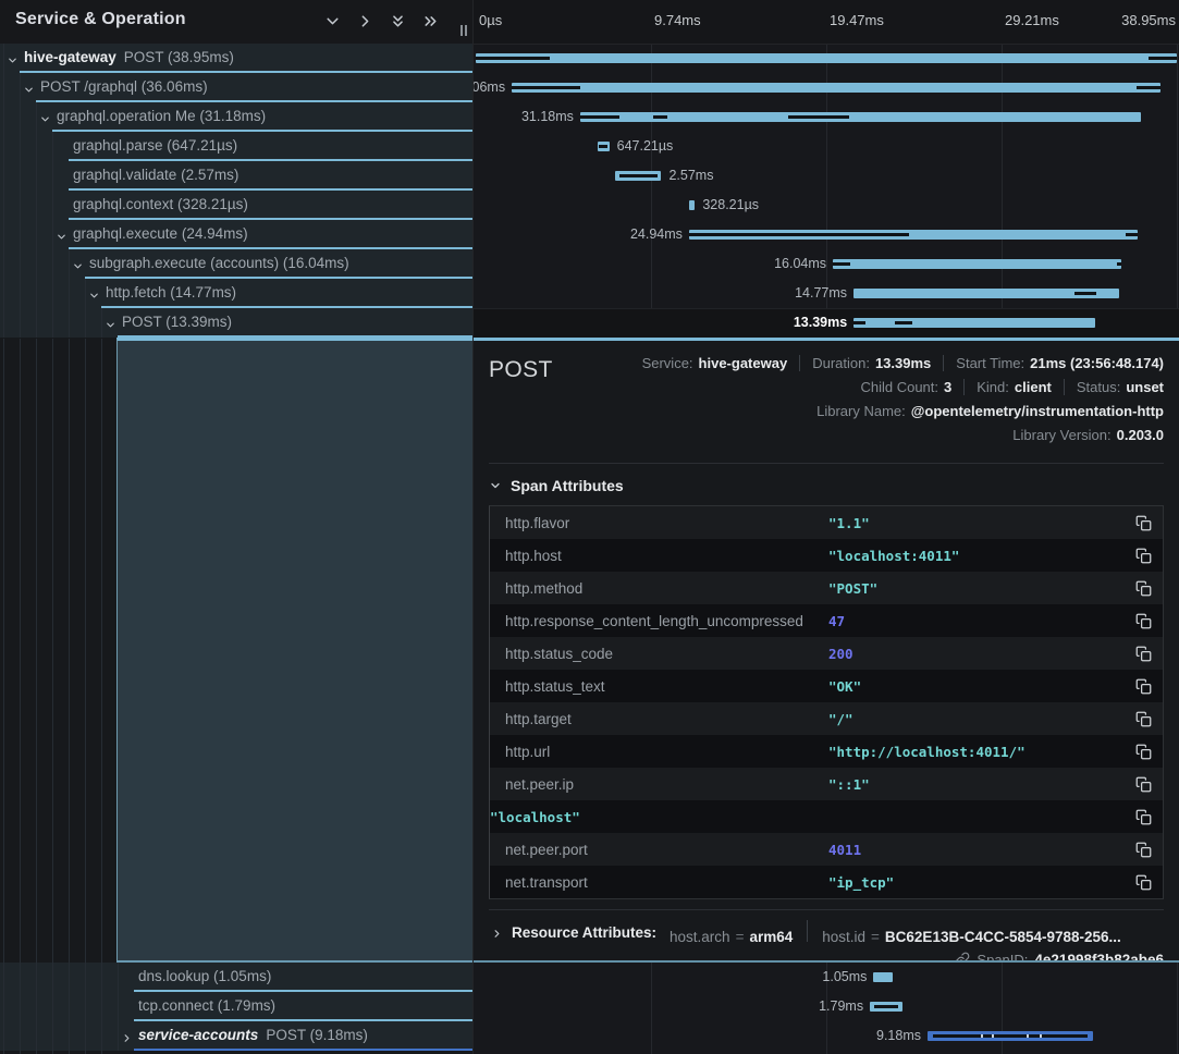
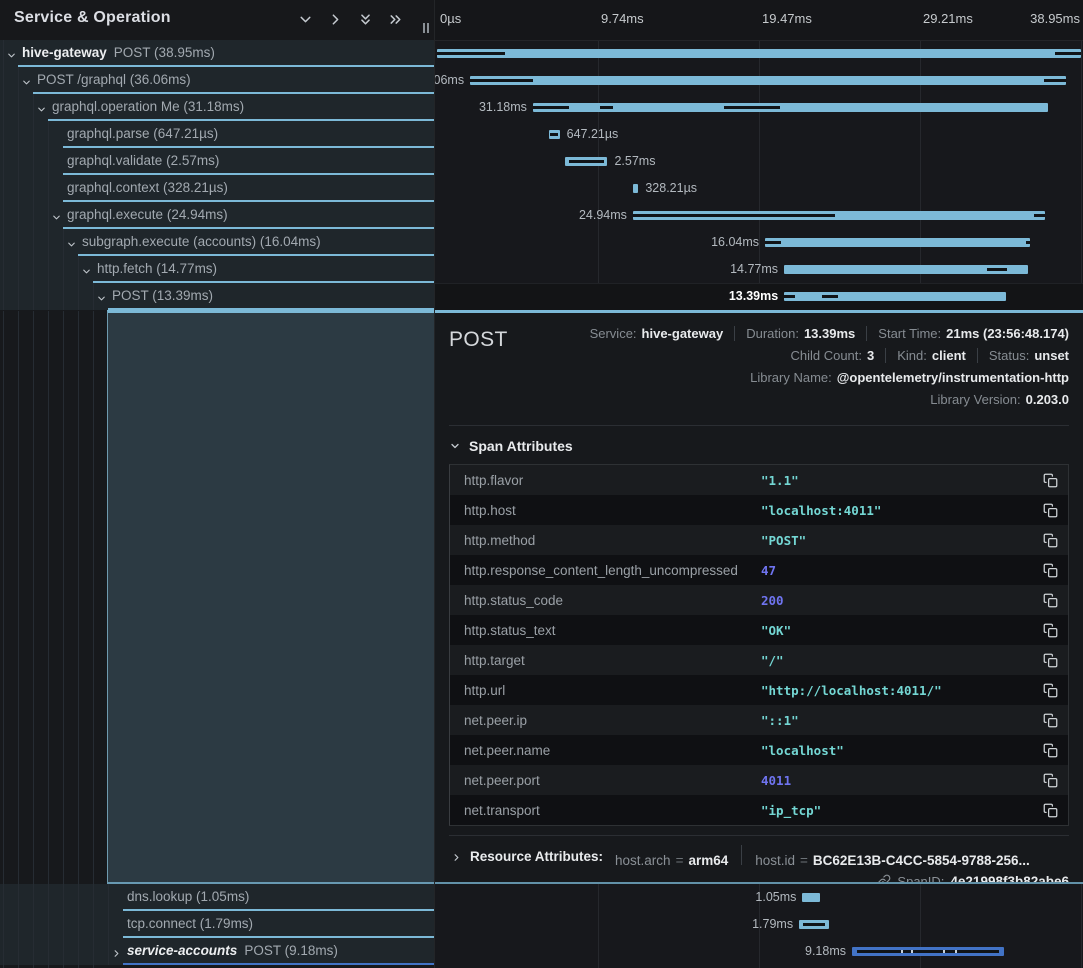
  Service & Operation
  hive-gateway POST (38.95ms)
  POST /graphql (36.06ms)
  graphql.operation Me (31.18ms)
  graphql.parse (647.21µs)
  graphql.validate (2.57ms)
  graphql.context (328.21µs)
  graphql.execute (24.94ms)
  subgraph.execute (accounts) (16.04ms)
  http.fetch (14.77ms)
  POST (13.39ms)
  dns.lookup (1.05ms)
  tcp.connect (1.79ms)
  service-accounts POST (9.18ms)
  0µs
  9.74ms
  19.47ms
  29.21ms
  38.95ms
  31.18ms
  647.21µs
  2.57ms
  328.21µs
  24.94ms
  16.04ms
  14.77ms
  13.39ms
  POST
  Service: hive-gateway Duration: 13.39ms Start Time: 21ms (23:56:48.174)
  Child Count: 3 Kind: client Status: unset
  Library Name: @opentelemetry/instrumentation-http
  Library Version: 0.203.0
  Span Attributes
  http.flavor
  "1.1"
  http.host
  "localhost:4011"
  http.method
  "POST"
  http.response_content_length_uncompressed
  47
  http.status_code
  200
  http.status_text
  "OK"
  http.target
  "/"
  http.url
  "http://localhost:4011/"
  net.peer.ip
  "::1"
+ net.peer.name
  "localhost"
  net.peer.port
  4011
  net.transport
  "ip_tcp"
  Resource Attributes:
  host.arch = arm64 host.id = BC62E13B-C4CC-5854-9788-256...
  SpanID:
  4e21998f3b82abe6
  1.05ms
  1.79ms
  9.18ms
